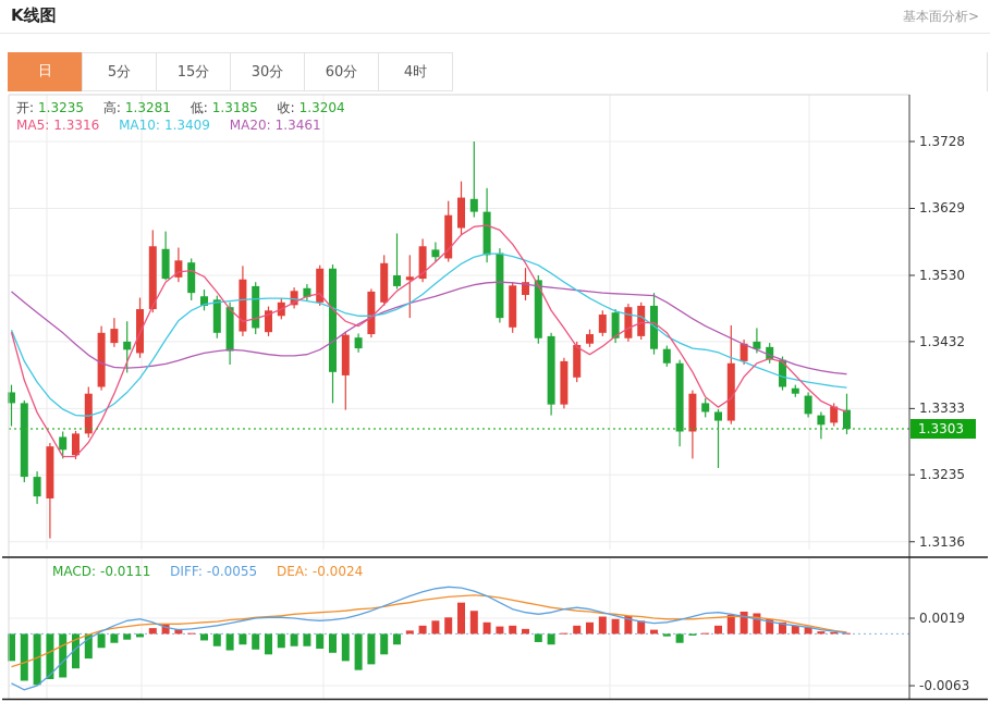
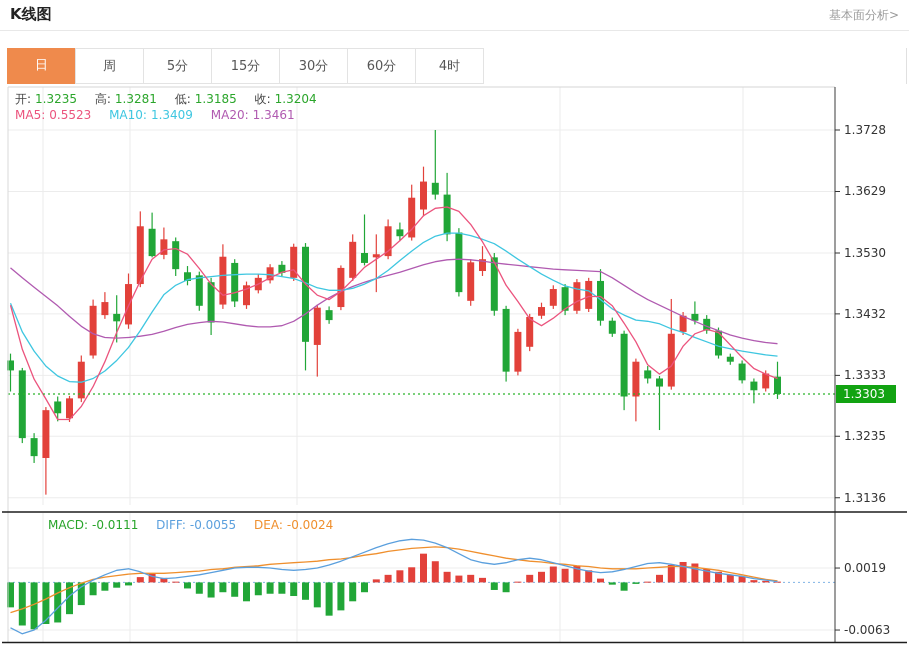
  K线图
  基本面分析>
  日
+ 周
  5分
  15分
  30分
  60分
  4时
  开: 1.3235 高: 1.3281 低: 1.3185 收: 1.3204
- MA5: 1.3316 MA10: 1.3409 MA20: 1.3461
+ MA5: 0.5523 MA10: 1.3409 MA20: 1.3461
  MACD: -0.0111 DIFF: -0.0055 DEA: -0.0024
  1.3728
  1.3629
  1.3530
  1.3432
  1.3333
  1.3235
  1.3136
  0.0019
  -0.0063
  1.3303
